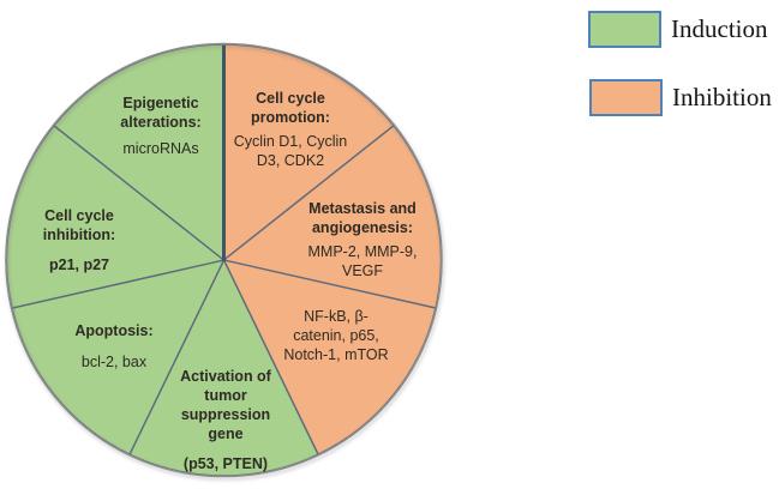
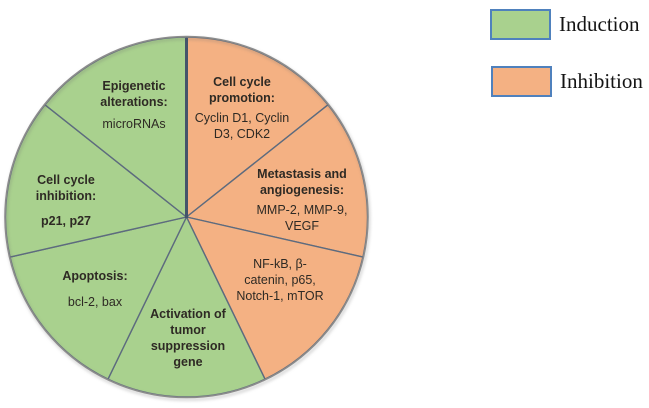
  Cell cycle
  promotion:
  Cyclin D1, Cyclin
  D3, CDK2
  Metastasis and
  angiogenesis:
  MMP-2, MMP-9,
  VEGF
  NF-kB, β-
  catenin, p65,
  Notch-1, mTOR
  Activation of
  tumor
  suppression
  gene
- (p53, PTEN)
  Apoptosis:
  bcl-2, bax
  Cell cycle
  inhibition:
  p21, p27
  Epigenetic
  alterations:
  microRNAs
  Induction
  Inhibition
